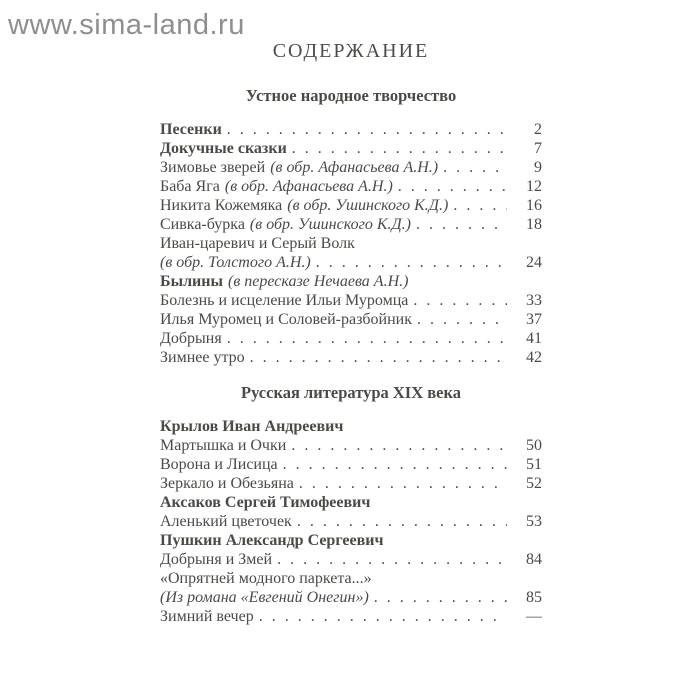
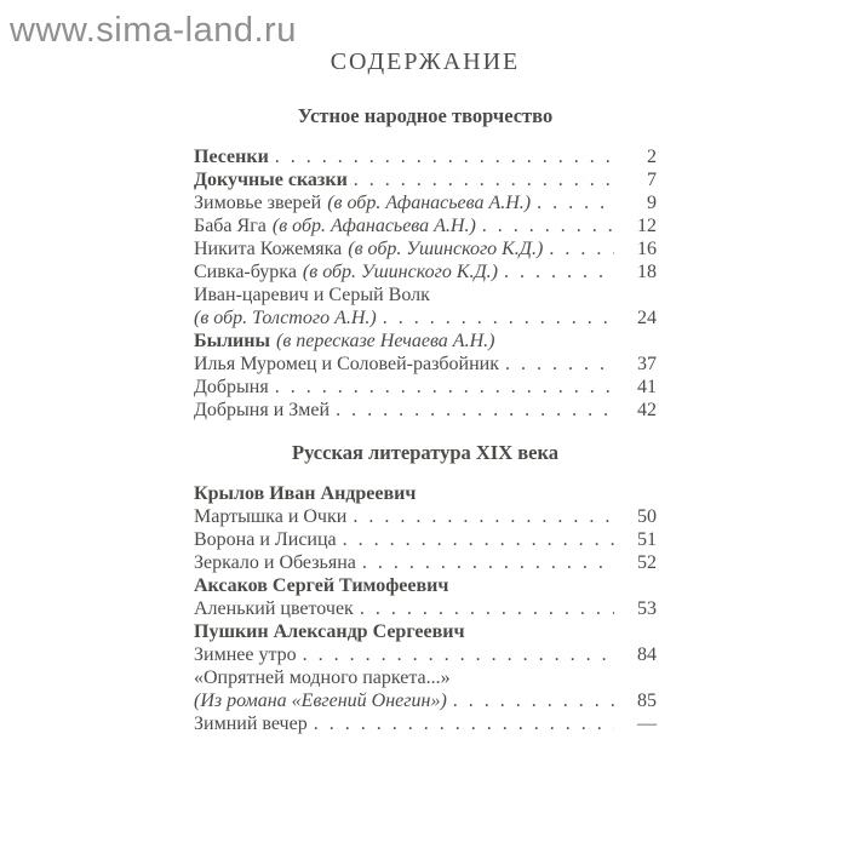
  www.sima-land.ru
  СОДЕРЖАНИЕ
  Устное народное творчество
  Песенки
  2
  Докучные сказки
  7
  Зимовье зверей
  (в обр. Афанасьева А.Н.)
  9
  Баба Яга
  (в обр. Афанасьева А.Н.)
  12
  Никита Кожемяка
  (в обр. Ушинского К.Д.)
  16
  Сивка-бурка
  (в обр. Ушинского К.Д.)
  18
  Иван-царевич и Серый Волк
  (в обр. Толстого А.Н.)
  24
  Былины
  (в пересказе Нечаева А.Н.)
- Болезнь и исцеление Ильи Муромца
- 33
  Илья Муромец и Соловей-разбойник
  37
  Добрыня
  41
- Зимнее утро
+ Добрыня и Змей
  42
  Русская литература XIX века
  Крылов Иван Андреевич
  Мартышка и Очки
  50
  Ворона и Лисица
  51
  Зеркало и Обезьяна
  52
  Аксаков Сергей Тимофеевич
  Аленький цветочек
  53
  Пушкин Александр Сергеевич
- Добрыня и Змей
+ Зимнее утро
  84
  «Опрятней модного паркета...»
  (Из романа «Евгений Онегин»)
  85
  Зимний вечер
  —
